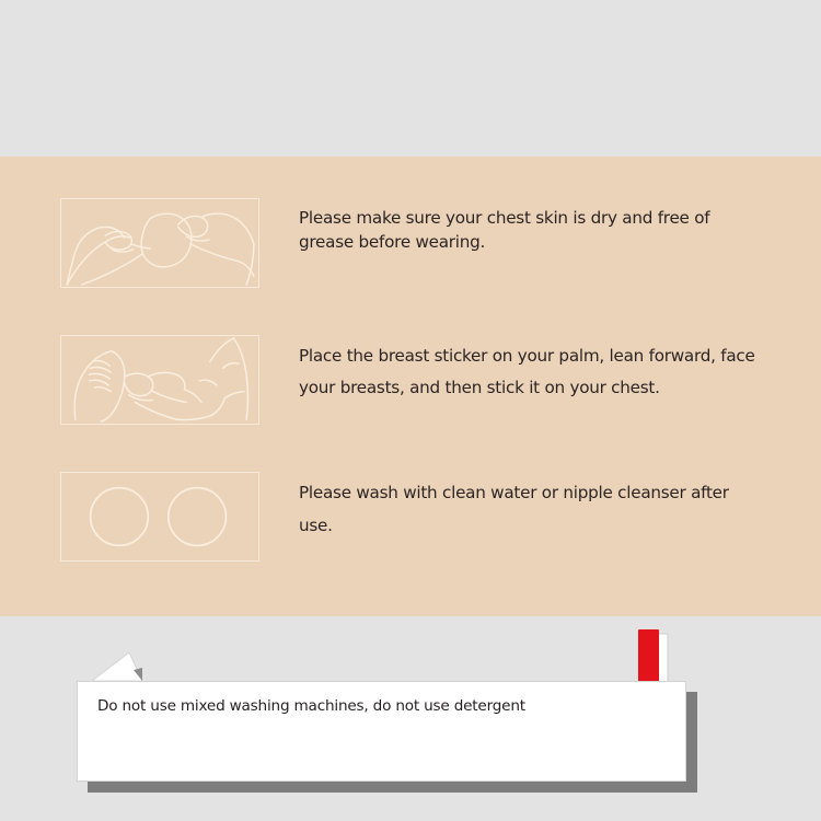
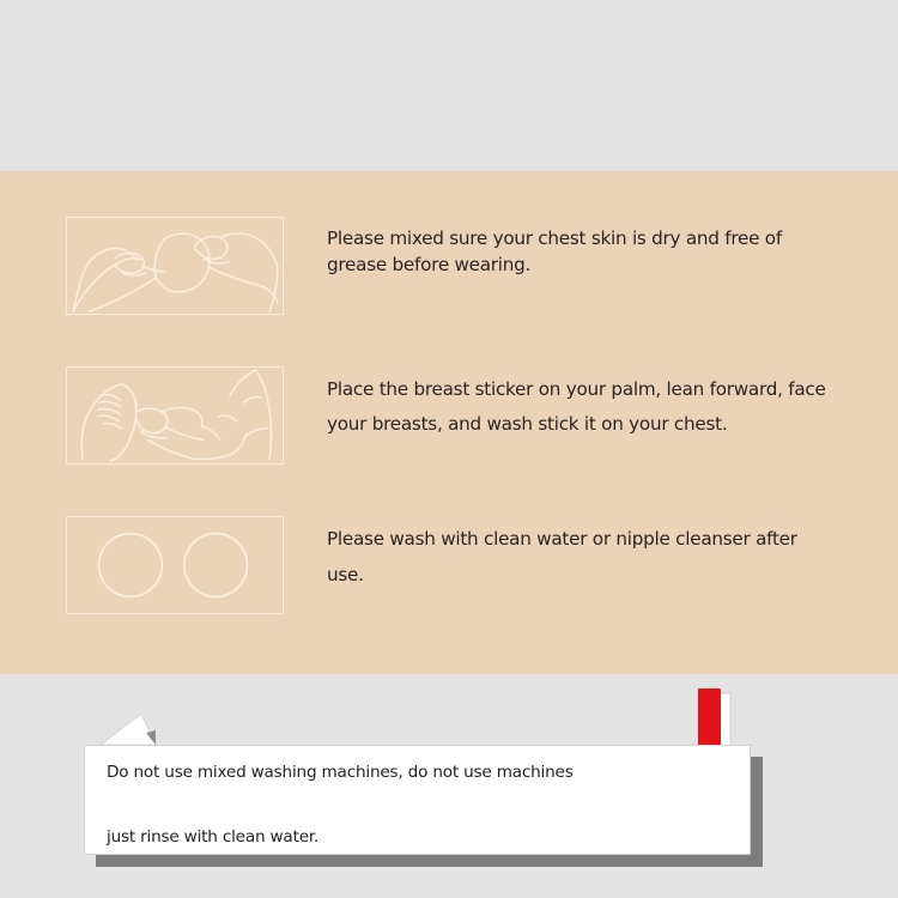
- Please make sure your chest skin is dry and free of grease before wearing.
+ Please mixed sure your chest skin is dry and free of grease before wearing.
- Place the breast sticker on your palm, lean forward, face your breasts, and then stick it on your chest.
+ Place the breast sticker on your palm, lean forward, face your breasts, and wash stick it on your chest.
  Please wash with clean water or nipple cleanser after use.
- Do not use mixed washing machines, do not use detergent
+ Do not use mixed washing machines, do not use machines
+ just rinse with clean water.
